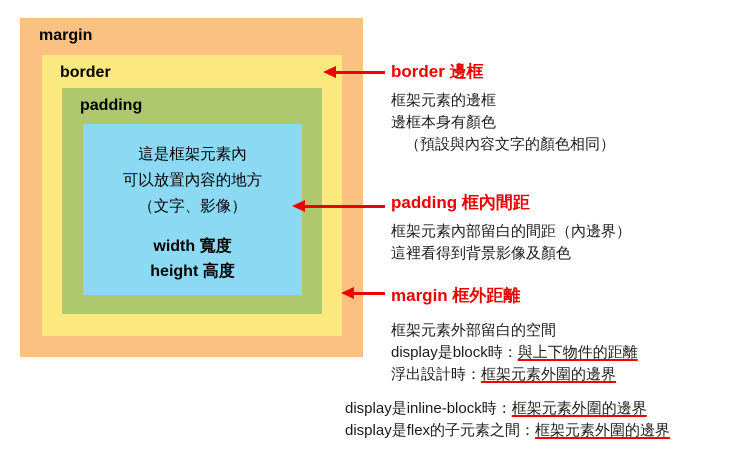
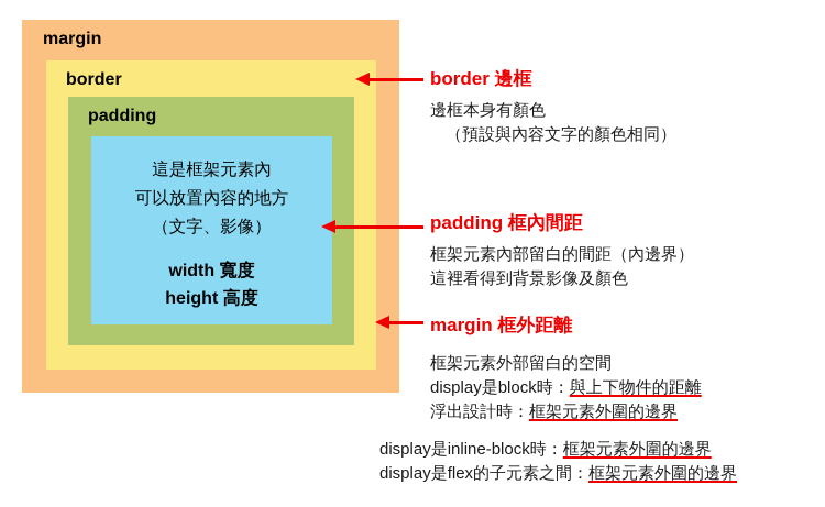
  margin
  border
  padding
  這是框架元素內
  可以放置內容的地方
  （文字、影像）
  width 寬度
  height 高度
  border 邊框
- 框架元素的邊框
  邊框本身有顏色
  （預設與內容文字的顏色相同）
  padding 框內間距
  框架元素內部留白的間距（內邊界）
  這裡看得到背景影像及顏色
  margin 框外距離
  框架元素外部留白的空間
  display是block時：與上下物件的距離
  浮出設計時：框架元素外圍的邊界
  display是inline-block時：框架元素外圍的邊界
  display是flex的子元素之間：框架元素外圍的邊界
